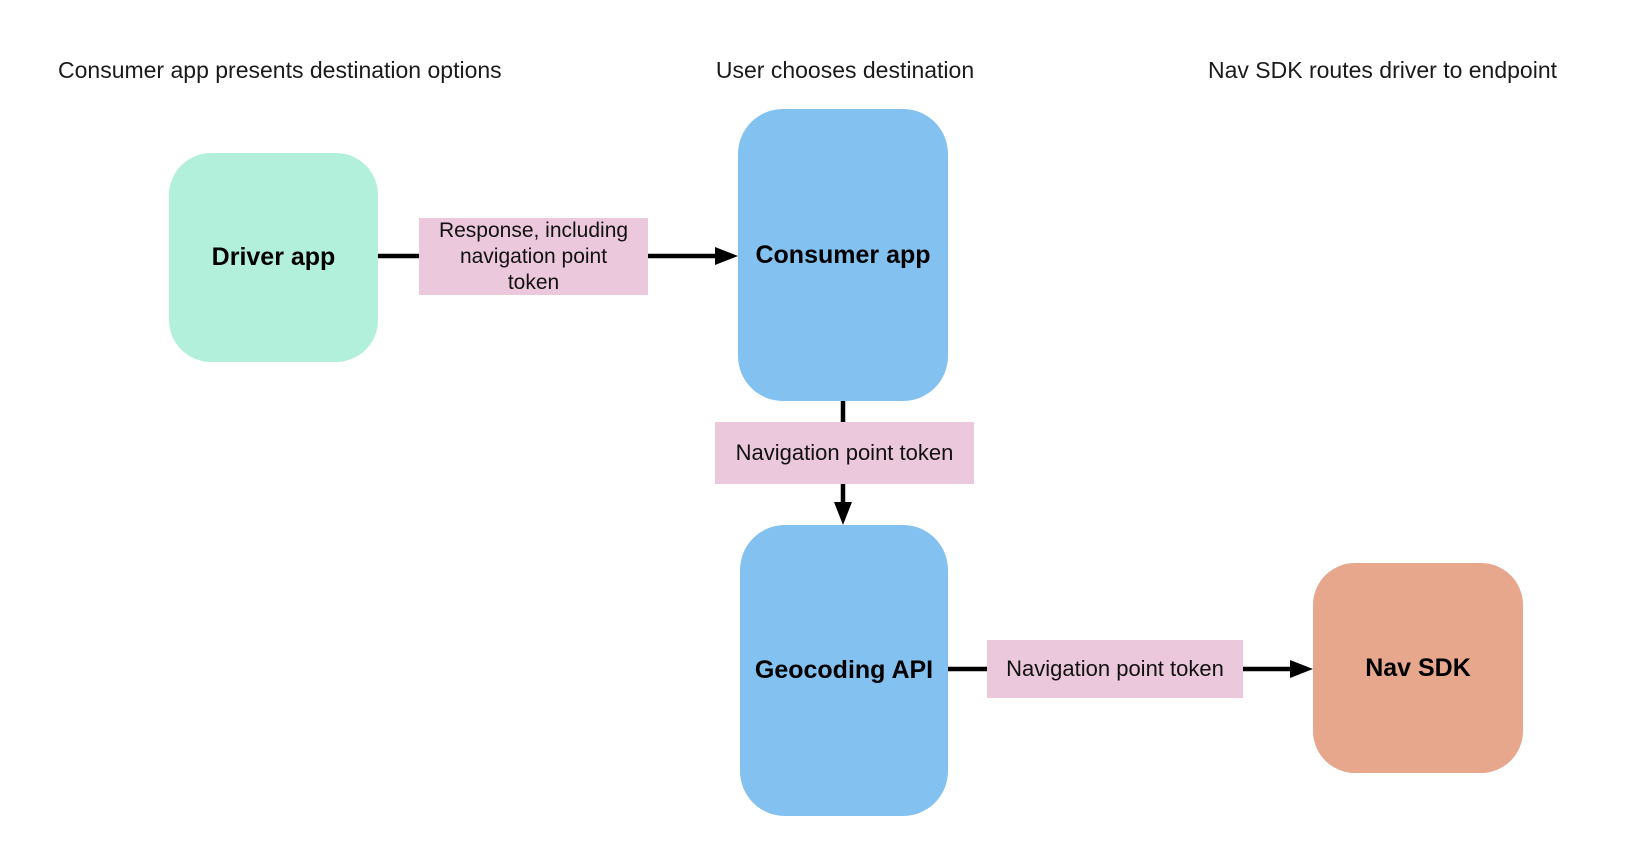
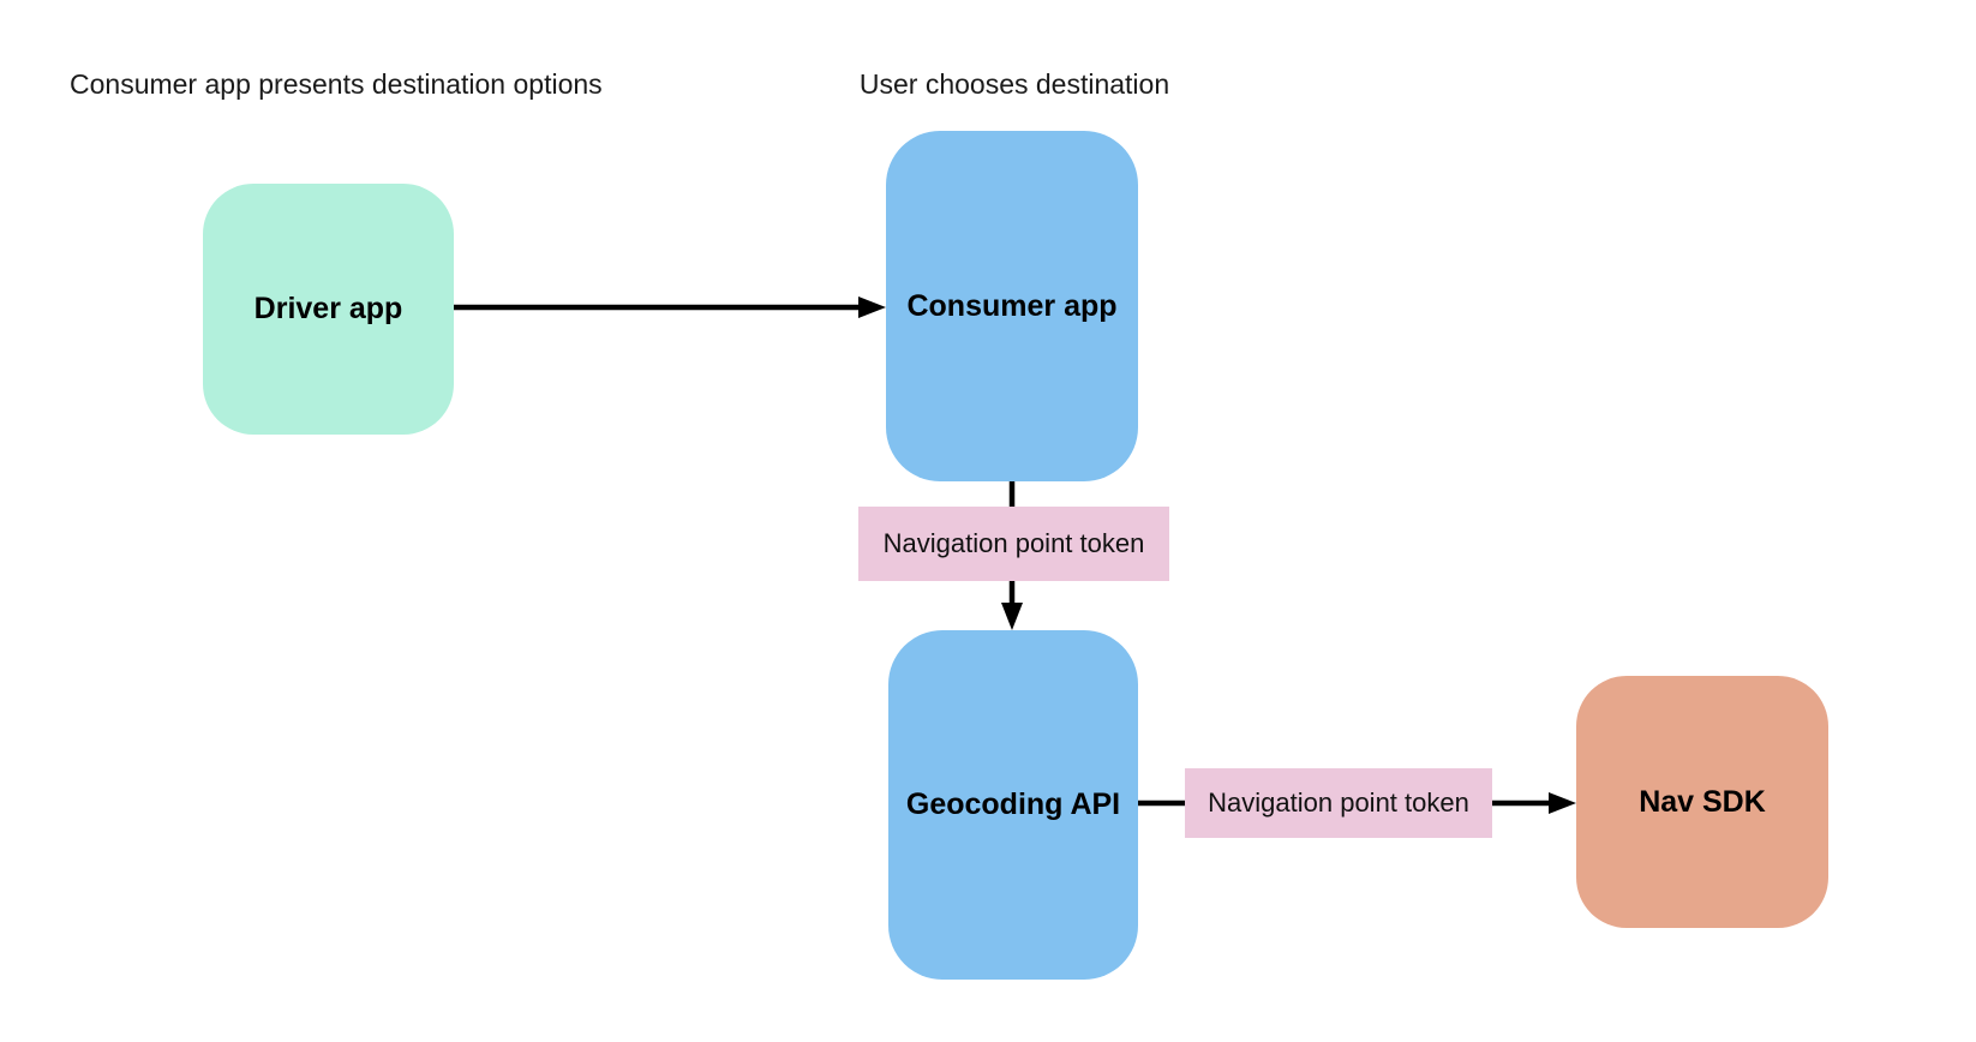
  Consumer app presents destination options
  User chooses destination
- Nav SDK routes driver to endpoint
- Response, including
- navigation point
- token
  Navigation point token
  Navigation point token
  Driver app
  Consumer app
  Geocoding API
  Nav SDK
